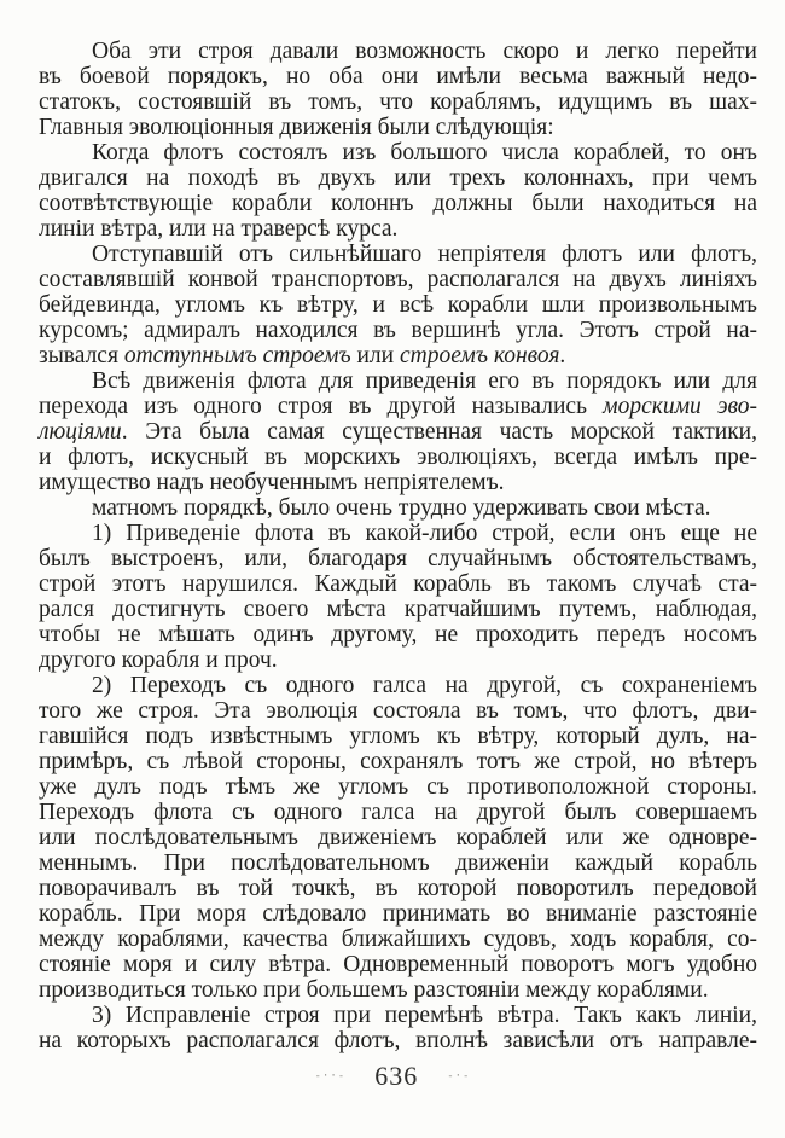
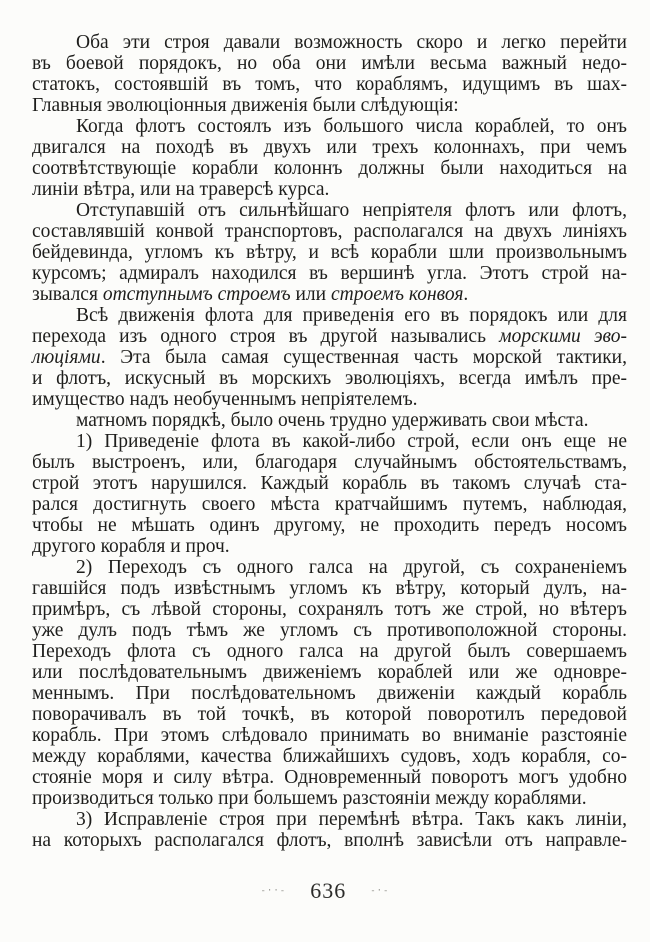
  Оба эти строя давали возможность скоро и легко перейти
  въ боевой порядокъ, но оба они имѣли весьма важный недо-
  статокъ, состоявшій въ томъ, что кораблямъ, идущимъ въ шах-
  Главныя эволюціонныя движенія были слѣдующія:
  Когда флотъ состоялъ изъ большого числа кораблей, то онъ
  двигался на походѣ въ двухъ или трехъ колоннахъ, при чемъ
  соотвѣтствующіе корабли колоннъ должны были находиться на
  линіи вѣтра, или на траверсѣ курса.
  Отступавшій отъ сильнѣйшаго непріятеля флотъ или флотъ,
  составлявшій конвой транспортовъ, располагался на двухъ линіяхъ
  бейдевинда, угломъ къ вѣтру, и всѣ корабли шли произвольнымъ
  курсомъ; адмиралъ находился въ вершинѣ угла. Этотъ строй на-
  зывался отступнымъ строемъ или строемъ конвоя.
  Всѣ движенія флота для приведенія его въ порядокъ или для
  перехода изъ одного строя въ другой назывались морскими эво-
  люціями. Эта была самая существенная часть морской тактики,
  и флотъ, искусный въ морскихъ эволюціяхъ, всегда имѣлъ пре-
  имущество надъ необученнымъ непріятелемъ.
  матномъ порядкѣ, было очень трудно удерживать свои мѣста.
  1) Приведеніе флота въ какой-либо строй, если онъ еще не
  былъ выстроенъ, или, благодаря случайнымъ обстоятельствамъ,
  строй этотъ нарушился. Каждый корабль въ такомъ случаѣ ста-
  рался достигнуть своего мѣста кратчайшимъ путемъ, наблюдая,
  чтобы не мѣшать одинъ другому, не проходить передъ носомъ
  другого корабля и проч.
  2) Переходъ съ одного галса на другой, съ сохраненіемъ
- того же строя. Эта эволюція состояла въ томъ, что флотъ, дви-
  гавшійся подъ извѣстнымъ угломъ къ вѣтру, который дулъ, на-
  примѣръ, съ лѣвой стороны, сохранялъ тотъ же строй, но вѣтеръ
  уже дулъ подъ тѣмъ же угломъ съ противоположной стороны.
  Переходъ флота съ одного галса на другой былъ совершаемъ
  или послѣдовательнымъ движеніемъ кораблей или же одновре-
  меннымъ. При послѣдовательномъ движеніи каждый корабль
  поворачивалъ въ той точкѣ, въ которой поворотилъ передовой
- корабль. При моря слѣдовало принимать во вниманіе разстояніе
+ корабль. При этомъ слѣдовало принимать во вниманіе разстояніе
  между кораблями, качества ближайшихъ судовъ, ходъ корабля, со-
  стояніе моря и силу вѣтра. Одновременный поворотъ могъ удобно
  производиться только при большемъ разстояніи между кораблями.
  3) Исправленіе строя при перемѣнѣ вѣтра. Такъ какъ линіи,
  на которыхъ располагался флотъ, вполнѣ зависѣли отъ направле-
  -··-
  636
  -·-
